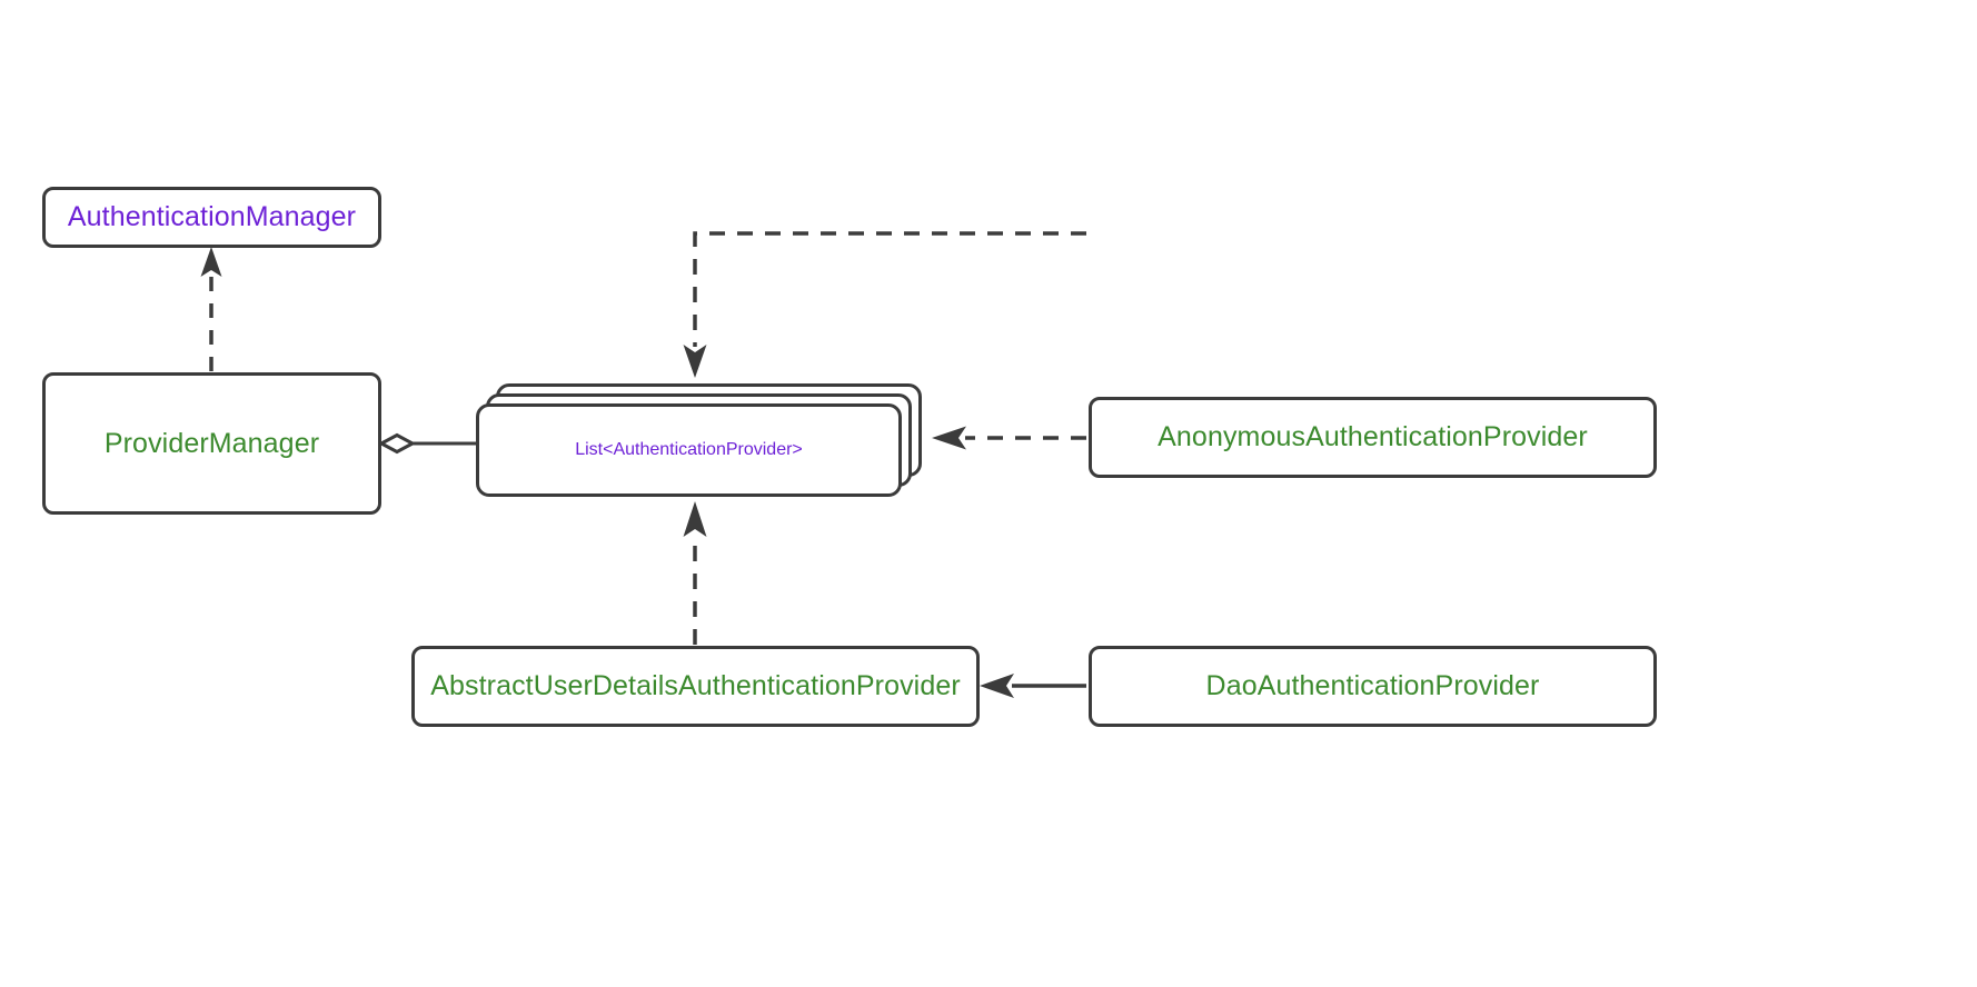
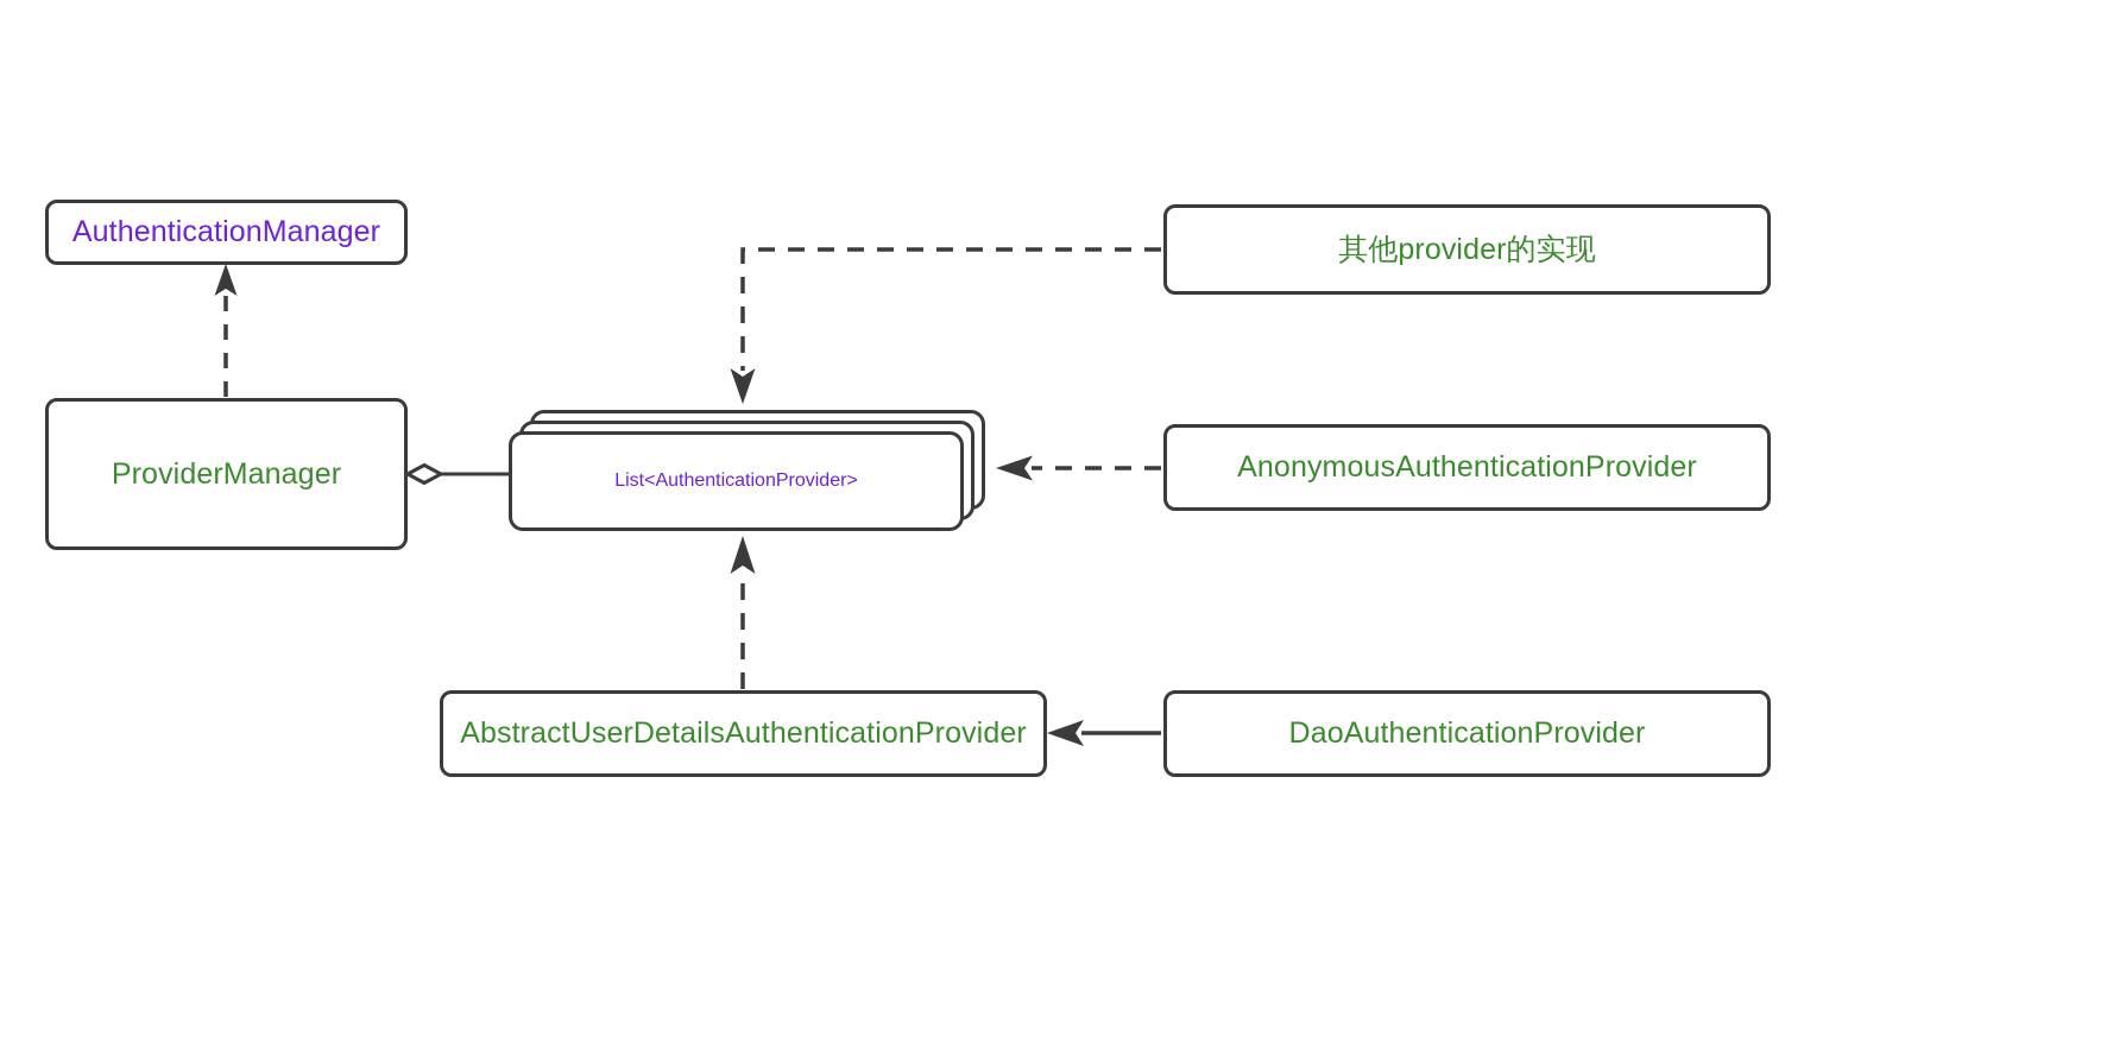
  AuthenticationManager
  ProviderManager
  List<AuthenticationProvider>
+ 其他provider的实现
  AnonymousAuthenticationProvider
  AbstractUserDetailsAuthenticationProvider
  DaoAuthenticationProvider
